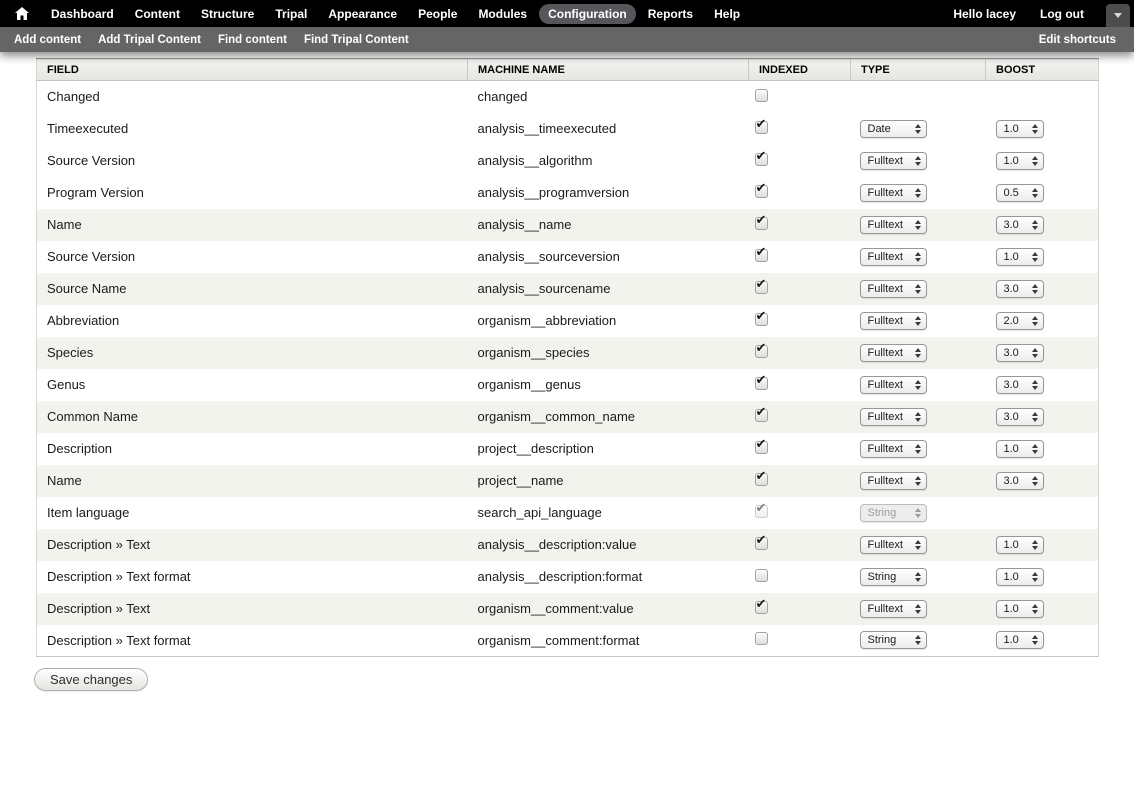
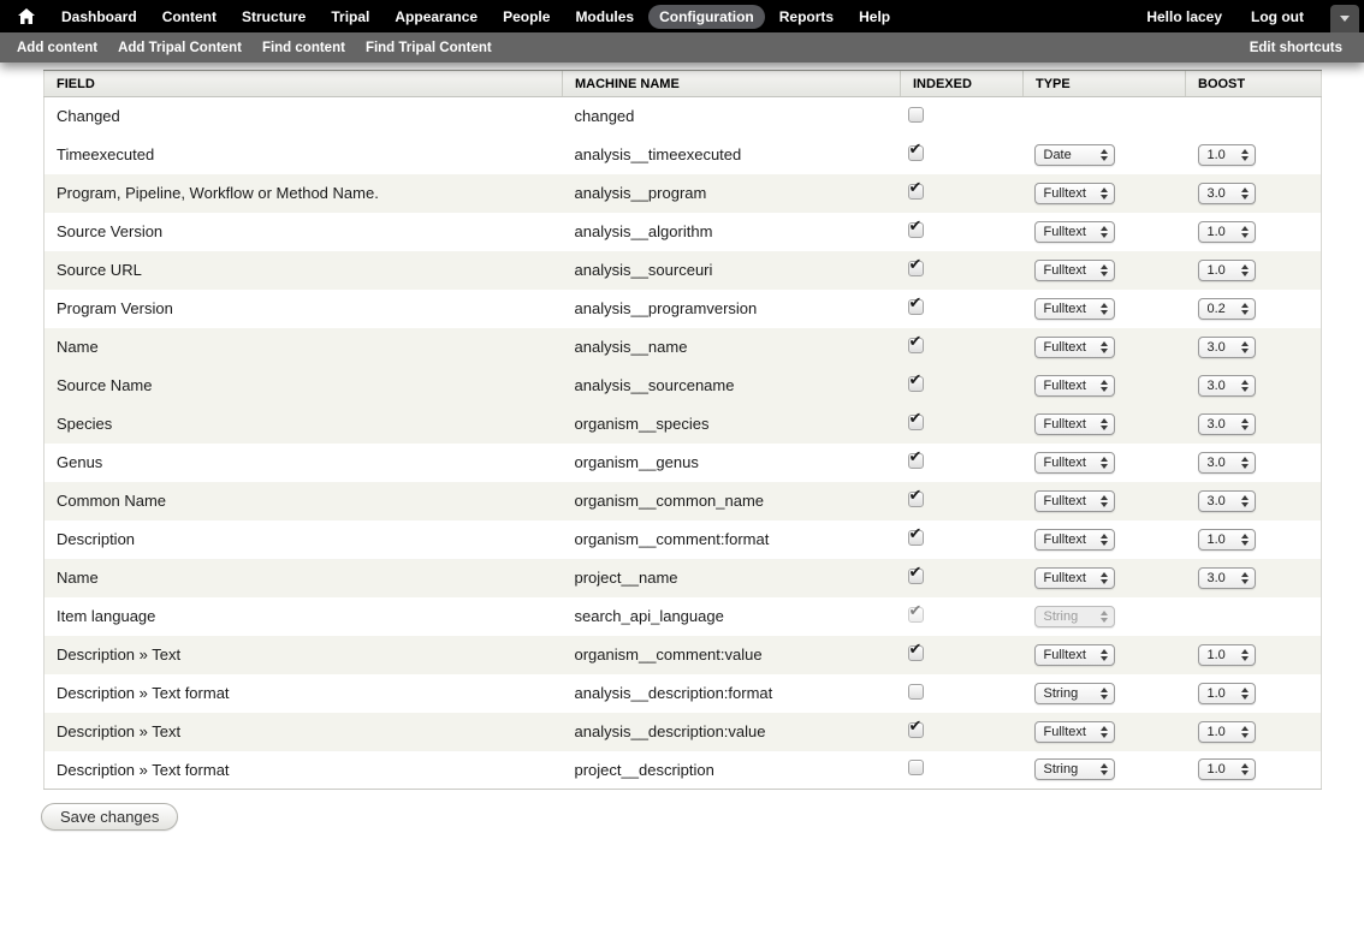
  Dashboard
  Content
  Structure
  Tripal
  Appearance
  People
  Modules
  Configuration
  Reports
  Help
  Hello lacey
  Log out
  Add content
  Add Tripal Content
  Find content
  Find Tripal Content
  Edit shortcuts
  FIELD	MACHINE NAME	INDEXED	TYPE	BOOST
  Changed	changed
  Timeexecuted	analysis__timeexecuted		Date	1.0
+ Program, Pipeline, Workflow or Method Name.	analysis__program		Fulltext	3.0
  Source Version	analysis__algorithm		Fulltext	1.0
+ Source URL	analysis__sourceuri		Fulltext	1.0
- Program Version	analysis__programversion		Fulltext	0.5
+ Program Version	analysis__programversion		Fulltext	0.2
  Name	analysis__name		Fulltext	3.0
- Source Version	analysis__sourceversion		Fulltext	1.0
  Source Name	analysis__sourcename		Fulltext	3.0
- Abbreviation	organism__abbreviation		Fulltext	2.0
  Species	organism__species		Fulltext	3.0
  Genus	organism__genus		Fulltext	3.0
  Common Name	organism__common_name		Fulltext	3.0
- Description	project__description		Fulltext	1.0
+ Description	organism__comment:format		Fulltext	1.0
  Name	project__name		Fulltext	3.0
  Item language	search_api_language		String
- Description » Text	analysis__description:value		Fulltext	1.0
+ Description » Text	organism__comment:value		Fulltext	1.0
  Description » Text format	analysis__description:format		String	1.0
- Description » Text	organism__comment:value		Fulltext	1.0
+ Description » Text	analysis__description:value		Fulltext	1.0
- Description » Text format	organism__comment:format		String	1.0
+ Description » Text format	project__description		String	1.0
  Save changes
